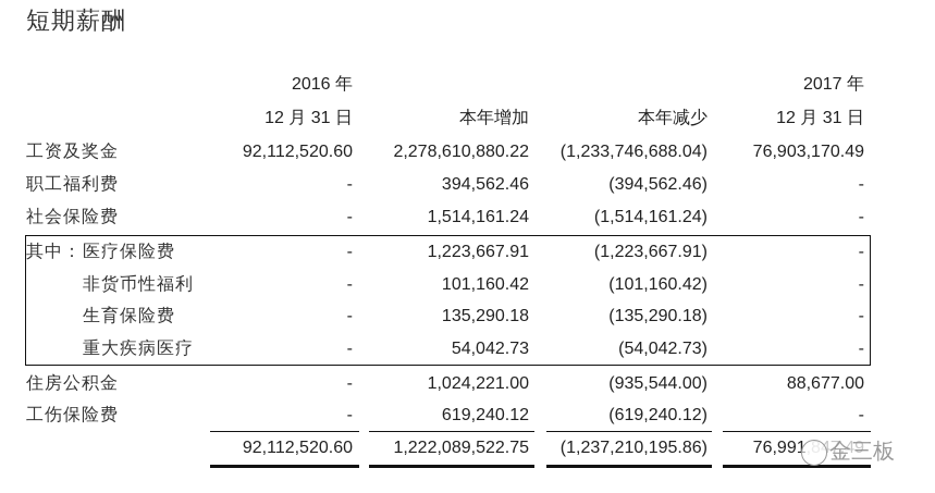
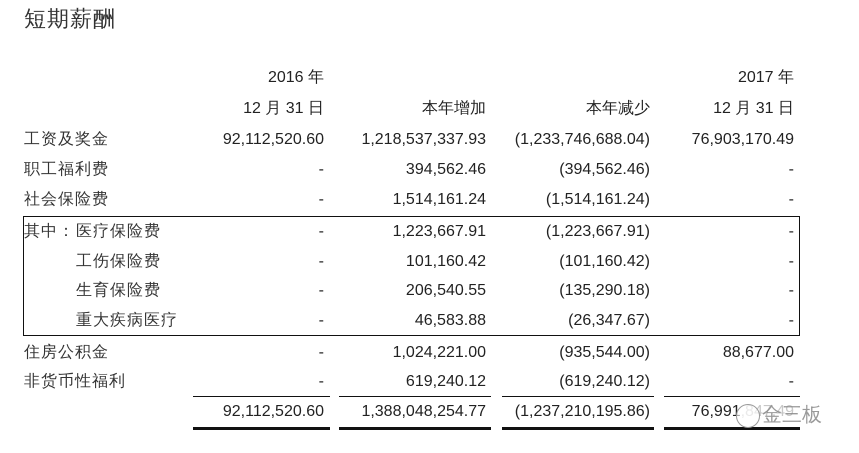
  短期薪酬
  2016 年
  12 月 31 日
  本年增加
  本年减少
  2017 年
  12 月 31 日
  工资及奖金
  92,112,520.60
- 2,278,610,880.22
+ 1,218,537,337.93
  (1,233,746,688.04)
  76,903,170.49
  职工福利费
  -
  394,562.46
  (394,562.46)
  -
  社会保险费
  -
  1,514,161.24
  (1,514,161.24)
  -
  其中：
  医疗保险费
  -
  1,223,667.91
  (1,223,667.91)
  -
- 非货币性福利
+ 工伤保险费
  -
  101,160.42
  (101,160.42)
  -
  生育保险费
  -
- 135,290.18
+ 206,540.55
  (135,290.18)
  -
  重大疾病医疗
  -
- 54,042.73
+ 46,583.88
- (54,042.73)
+ (26,347.67)
  -
  住房公积金
  -
  1,024,221.00
  (935,544.00)
  88,677.00
- 工伤保险费
+ 非货币性福利
  -
  619,240.12
  (619,240.12)
  -
  92,112,520.60
- 1,222,089,522.75
+ 1,388,048,254.77
  (1,237,210,195.86)
  76,991,847.49
  金三板
